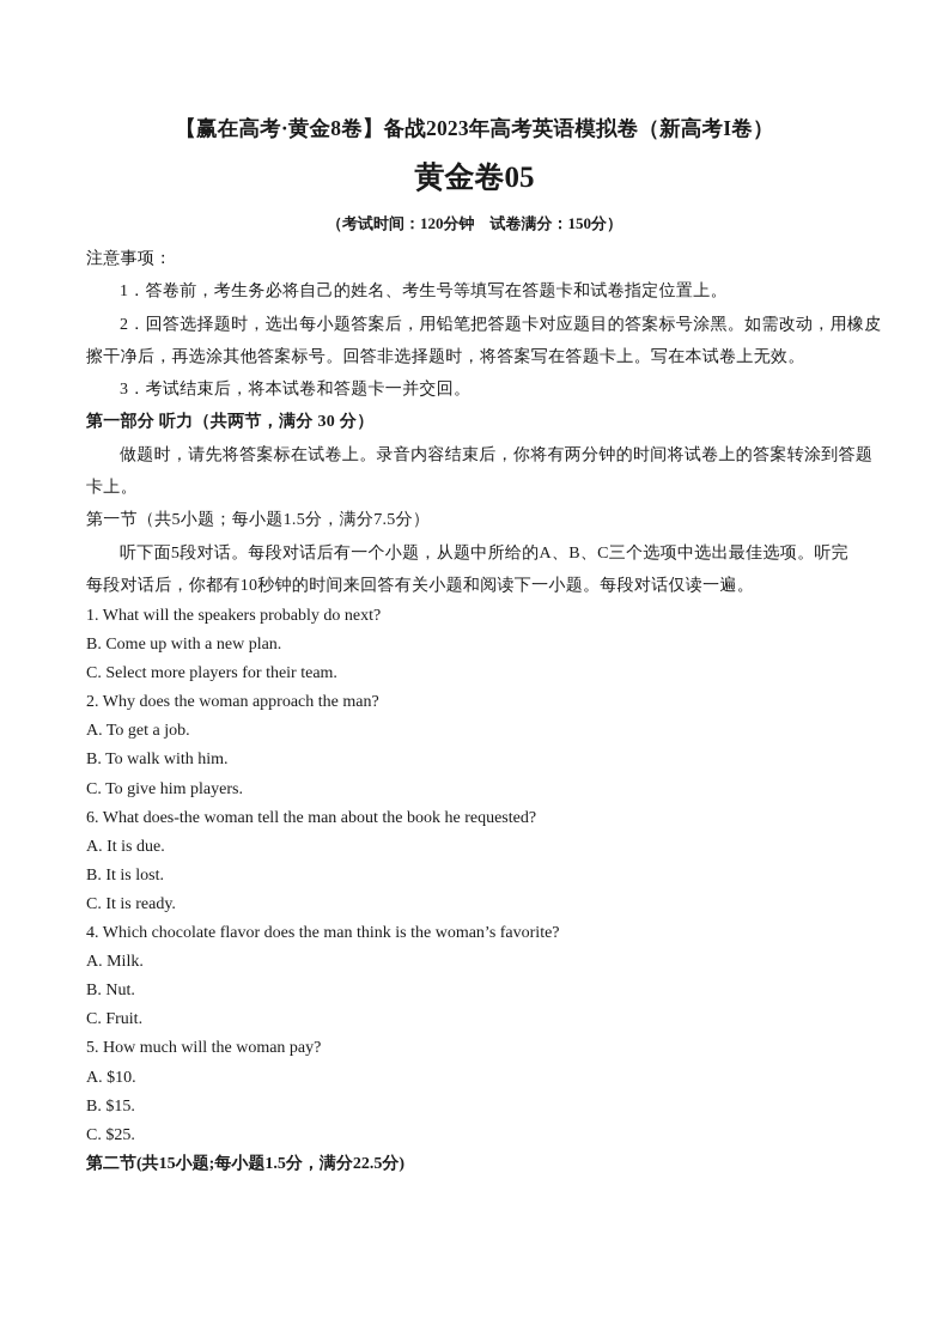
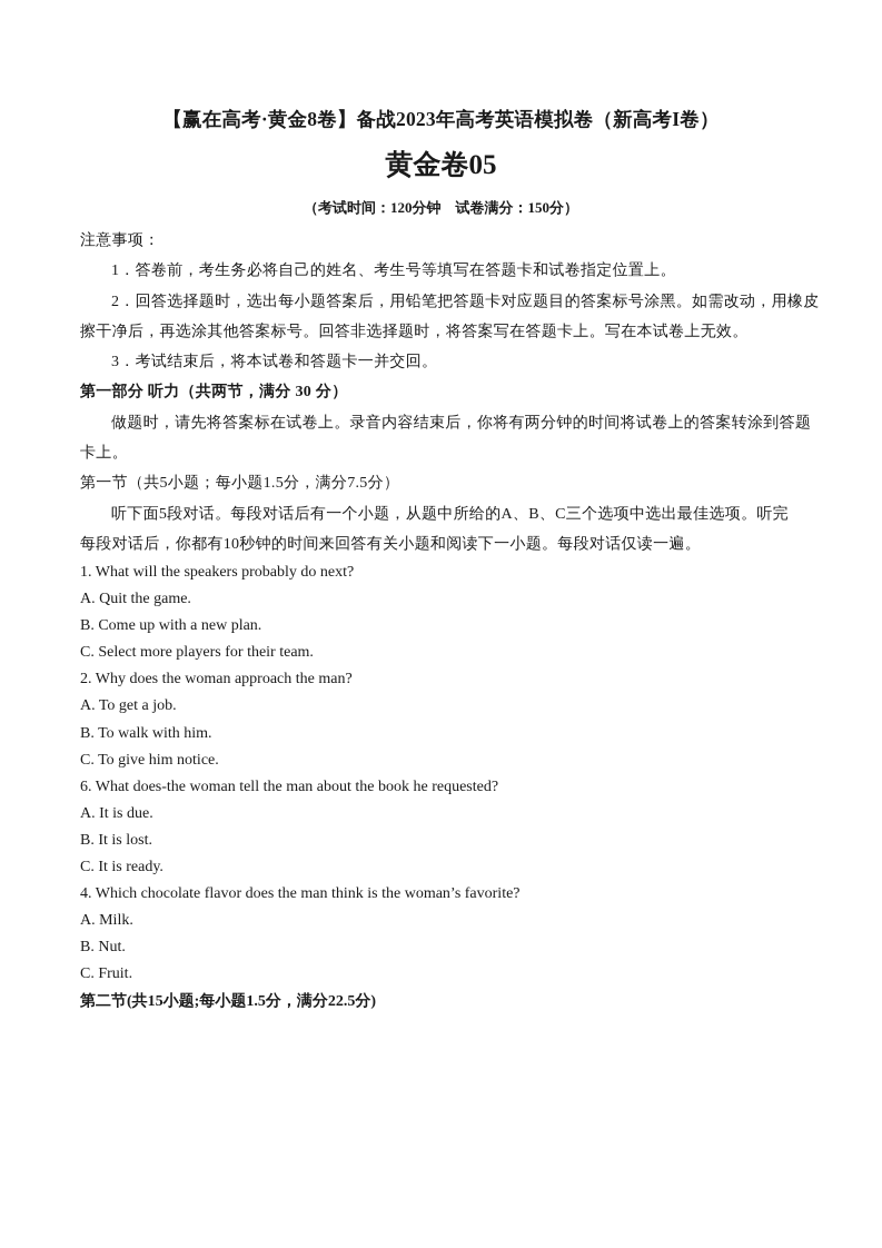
  【赢在高考·黄金8卷】备战2023年高考英语模拟卷（新高考I卷）
  黄金卷05
  （考试时间：120分钟 试卷满分：150分）
  注意事项：
  1．答卷前，考生务必将自己的姓名、考生号等填写在答题卡和试卷指定位置上。
  2．回答选择题时，选出每小题答案后，用铅笔把答题卡对应题目的答案标号涂黑。如需改动，用橡皮
  擦干净后，再选涂其他答案标号。回答非选择题时，将答案写在答题卡上。写在本试卷上无效。
  3．考试结束后，将本试卷和答题卡一并交回。
  第一部分 听力（共两节，满分 30 分）
  做题时，请先将答案标在试卷上。录音内容结束后，你将有两分钟的时间将试卷上的答案转涂到答题
  卡上。
  第一节（共5小题；每小题1.5分，满分7.5分）
  听下面5段对话。每段对话后有一个小题，从题中所给的A、B、C三个选项中选出最佳选项。听完
  每段对话后，你都有10秒钟的时间来回答有关小题和阅读下一小题。每段对话仅读一遍。
  1. What will the speakers probably do next?
+ A. Quit the game.
  B. Come up with a new plan.
  C. Select more players for their team.
  2. Why does the woman approach the man?
  A. To get a job.
  B. To walk with him.
- C. To give him players.
+ C. To give him notice.
  6. What does-the woman tell the man about the book he requested?
  A. It is due.
  B. It is lost.
  C. It is ready.
  4. Which chocolate flavor does the man think is the woman’s favorite?
  A. Milk.
  B. Nut.
  C. Fruit.
- 5. How much will the woman pay?
- A. $10.
- B. $15.
- C. $25.
  第二节(共15小题;每小题1.5分，满分22.5分)
